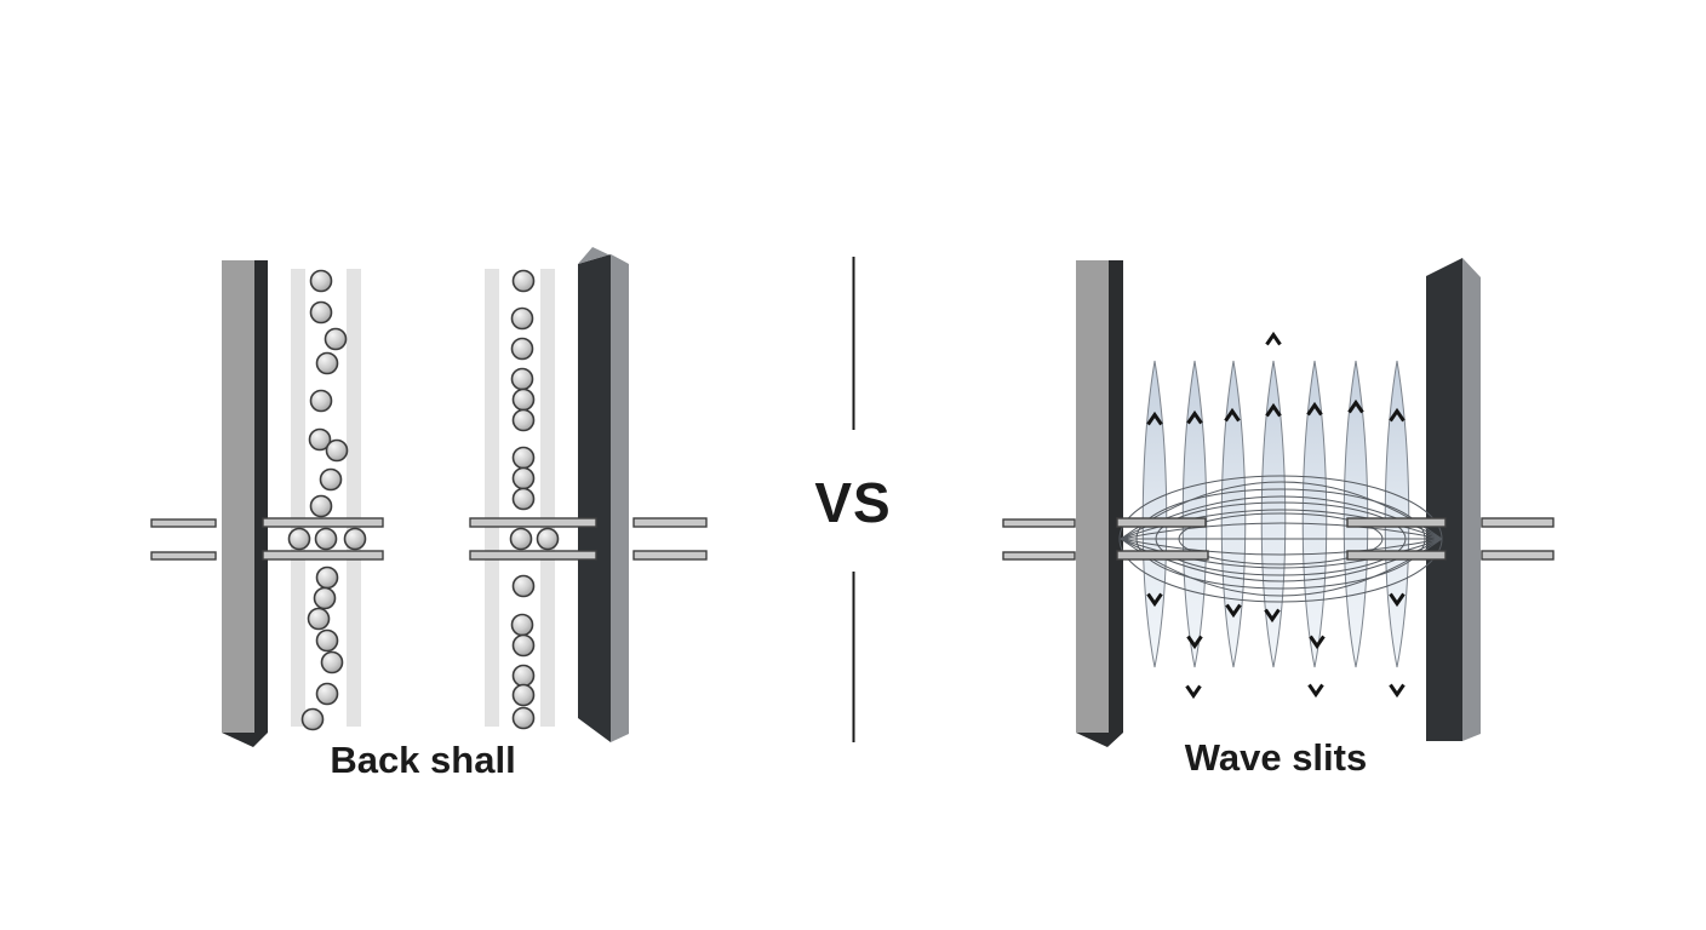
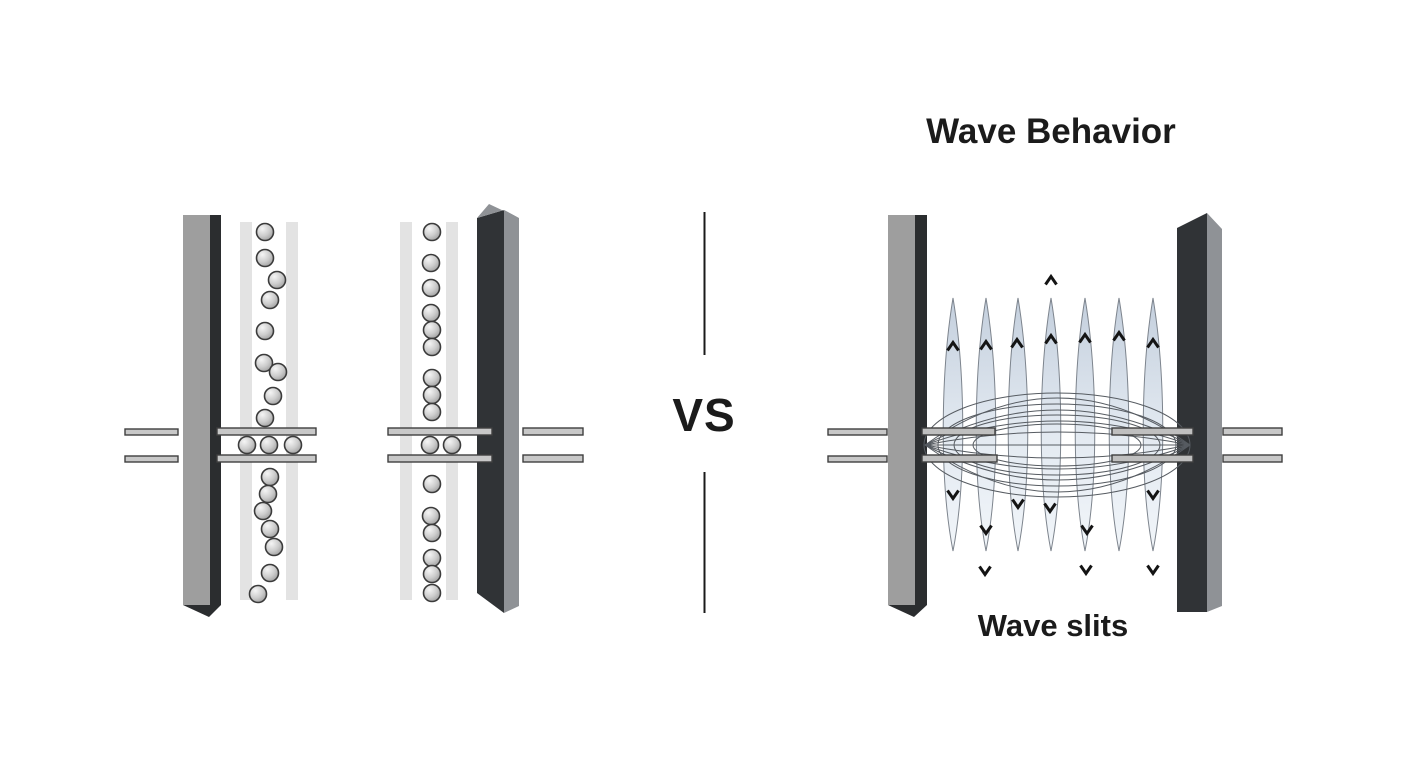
+ Wave Behavior
  VS
- Back shall
  Wave slits
